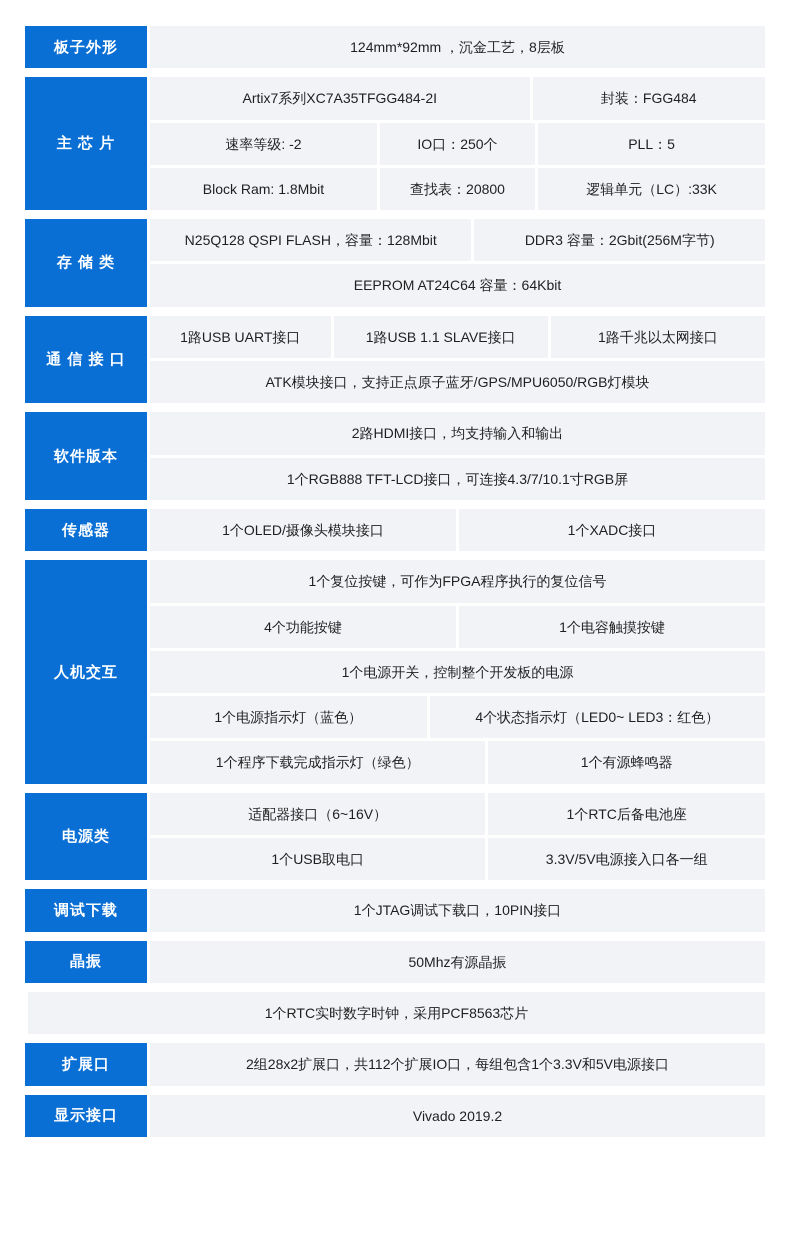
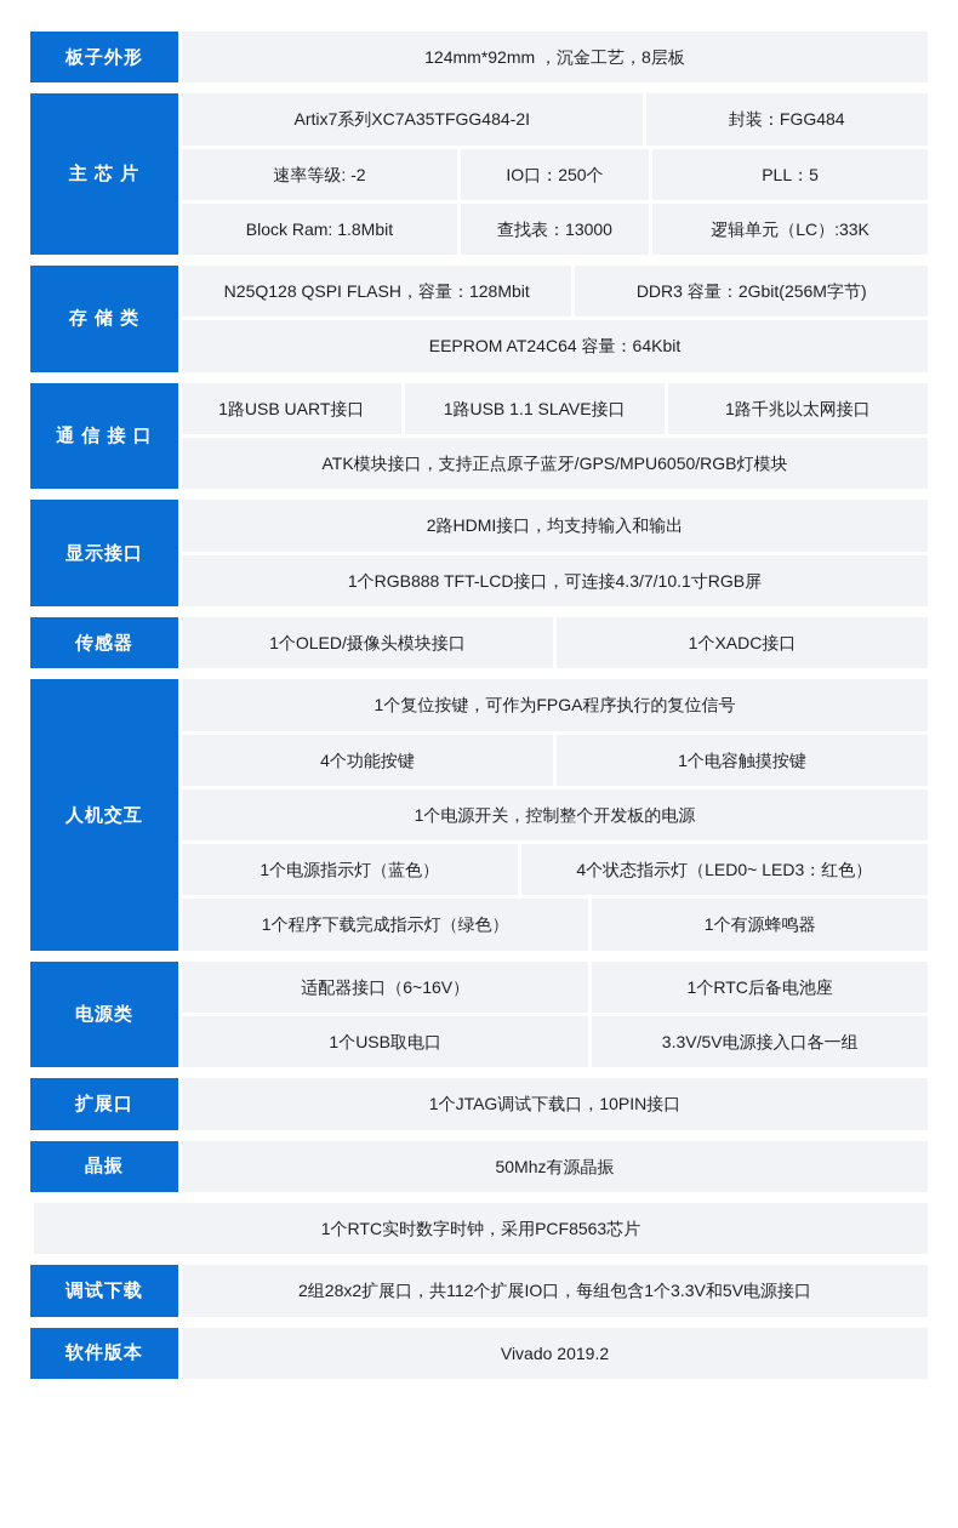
  板子外形
  124mm*92mm ，沉金工艺，8层板
  主 芯 片
  Artix7系列XC7A35TFGG484-2I
  封装：FGG484
  速率等级: -2
  IO口：250个
  PLL：5
  Block Ram: 1.8Mbit
- 查找表：20800
+ 查找表：13000
  逻辑单元（LC）:33K
  存 储 类
  N25Q128 QSPI FLASH，容量：128Mbit
  DDR3 容量：2Gbit(256M字节)
  EEPROM AT24C64 容量：64Kbit
  通 信 接 口
  1路USB UART接口
  1路USB 1.1 SLAVE接口
  1路千兆以太网接口
  ATK模块接口，支持正点原子蓝牙/GPS/MPU6050/RGB灯模块
- 软件版本
+ 显示接口
  2路HDMI接口，均支持输入和输出
  1个RGB888 TFT-LCD接口，可连接4.3/7/10.1寸RGB屏
  传感器
  1个OLED/摄像头模块接口
  1个XADC接口
  人机交互
  1个复位按键，可作为FPGA程序执行的复位信号
  4个功能按键
  1个电容触摸按键
  1个电源开关，控制整个开发板的电源
  1个电源指示灯（蓝色）
  4个状态指示灯（LED0~ LED3：红色）
  1个程序下载完成指示灯（绿色）
  1个有源蜂鸣器
  电源类
  适配器接口（6~16V）
  1个RTC后备电池座
  1个USB取电口
  3.3V/5V电源接入口各一组
- 调试下载
+ 扩展口
  1个JTAG调试下载口，10PIN接口
  晶振
  50Mhz有源晶振
  1个RTC实时数字时钟，采用PCF8563芯片
- 扩展口
+ 调试下载
  2组28x2扩展口，共112个扩展IO口，每组包含1个3.3V和5V电源接口
- 显示接口
+ 软件版本
  Vivado 2019.2
